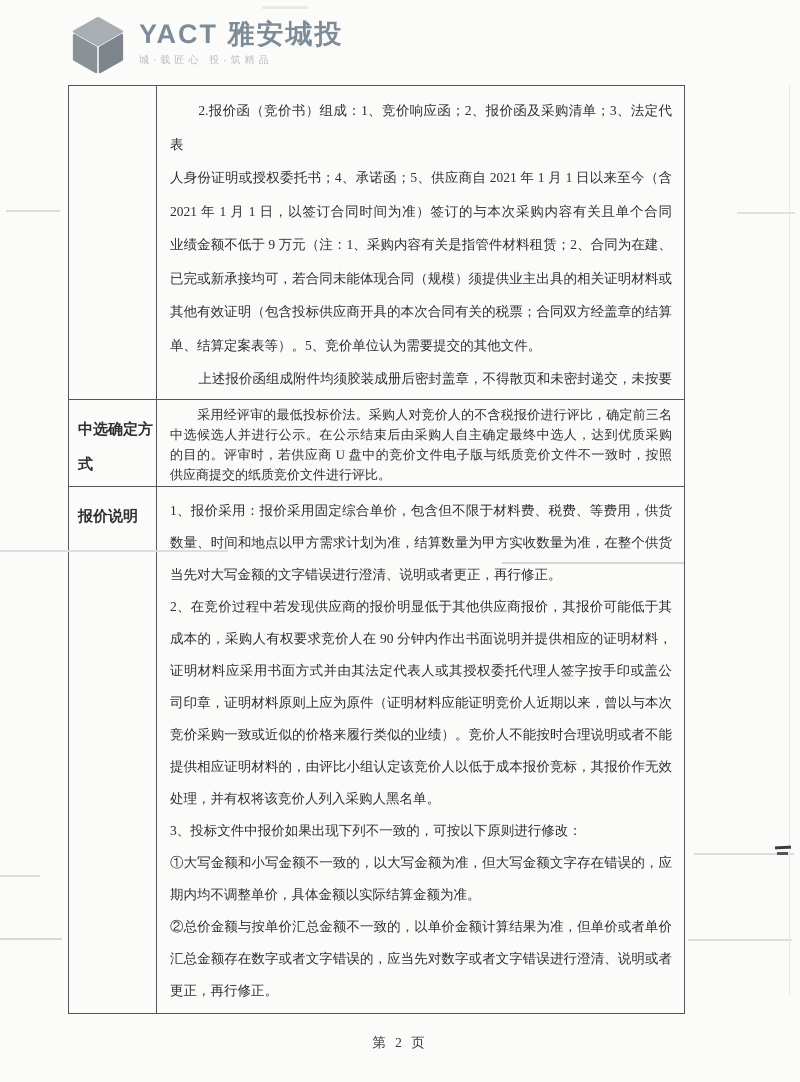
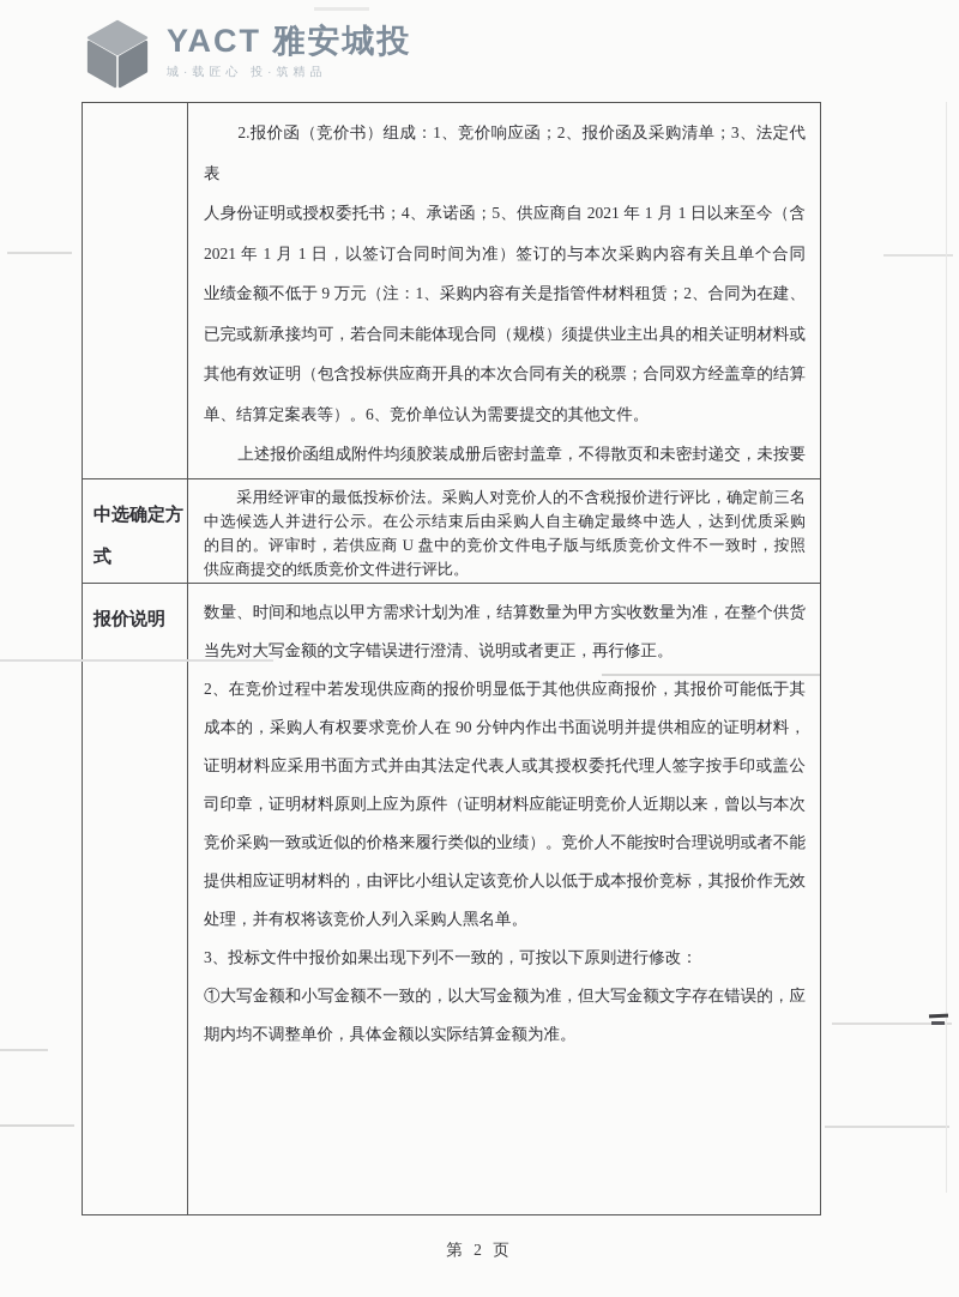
  YACT 雅安城投
  城·载匠心 投·筑精品
  2.报价函（竞价书）组成：1、竞价响应函；2、报价函及采购清单；3、法定代表
  人身份证明或授权委托书；4、承诺函；5、供应商自 2021 年 1 月 1 日以来至今（含
  2021 年 1 月 1 日，以签订合同时间为准）签订的与本次采购内容有关且单个合同
  业绩金额不低于 9 万元（注：1、采购内容有关是指管件材料租赁；2、合同为在建、
  已完或新承接均可，若合同未能体现合同（规模）须提供业主出具的相关证明材料或
  其他有效证明（包含投标供应商开具的本次合同有关的税票；合同双方经盖章的结算
- 单、结算定案表等）。5、竞价单位认为需要提交的其他文件。
+ 单、结算定案表等）。6、竞价单位认为需要提交的其他文件。
  上述报价函组成附件均须胶装成册后密封盖章，不得散页和未密封递交，未按要
  中选确定方式
  采用经评审的最低投标价法。采购人对竞价人的不含税报价进行评比，确定前三名
  中选候选人并进行公示。在公示结束后由采购人自主确定最终中选人，达到优质采购
  的目的。评审时，若供应商 U 盘中的竞价文件电子版与纸质竞价文件不一致时，按照
  供应商提交的纸质竞价文件进行评比。
  报价说明
- 1、报价采用：报价采用固定综合单价，包含但不限于材料费、税费、等费用，供货
  数量、时间和地点以甲方需求计划为准，结算数量为甲方实收数量为准，在整个供货
  当先对大写金额的文字错误进行澄清、说明或者更正，再行修正。
  2、在竞价过程中若发现供应商的报价明显低于其他供应商报价，其报价可能低于其
  成本的，采购人有权要求竞价人在 90 分钟内作出书面说明并提供相应的证明材料，
  证明材料应采用书面方式并由其法定代表人或其授权委托代理人签字按手印或盖公
  司印章，证明材料原则上应为原件（证明材料应能证明竞价人近期以来，曾以与本次
  竞价采购一致或近似的价格来履行类似的业绩）。竞价人不能按时合理说明或者不能
  提供相应证明材料的，由评比小组认定该竞价人以低于成本报价竞标，其报价作无效
  处理，并有权将该竞价人列入采购人黑名单。
  3、投标文件中报价如果出现下列不一致的，可按以下原则进行修改：
  ①大写金额和小写金额不一致的，以大写金额为准，但大写金额文字存在错误的，应
  期内均不调整单价，具体金额以实际结算金额为准。
- ②总价金额与按单价汇总金额不一致的，以单价金额计算结果为准，但单价或者单价
- 汇总金额存在数字或者文字错误的，应当先对数字或者文字错误进行澄清、说明或者
- 更正，再行修正。
  第 2 页
